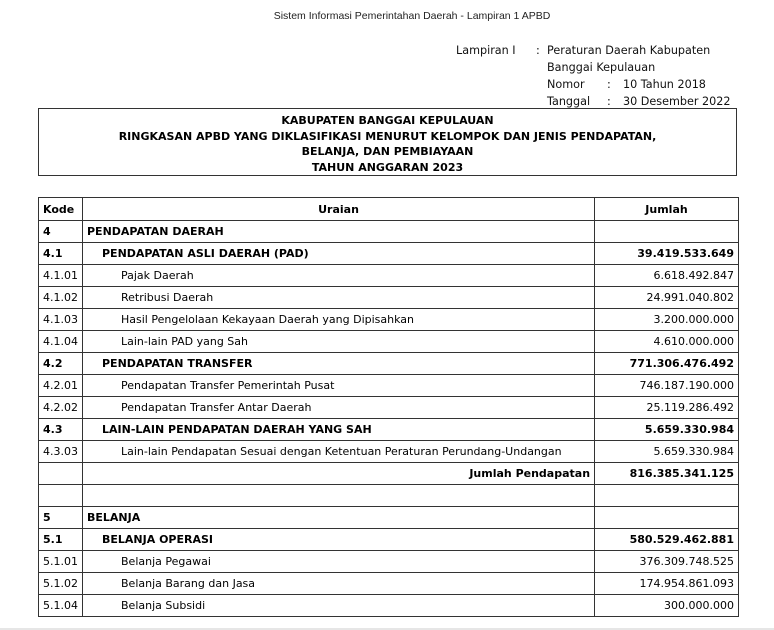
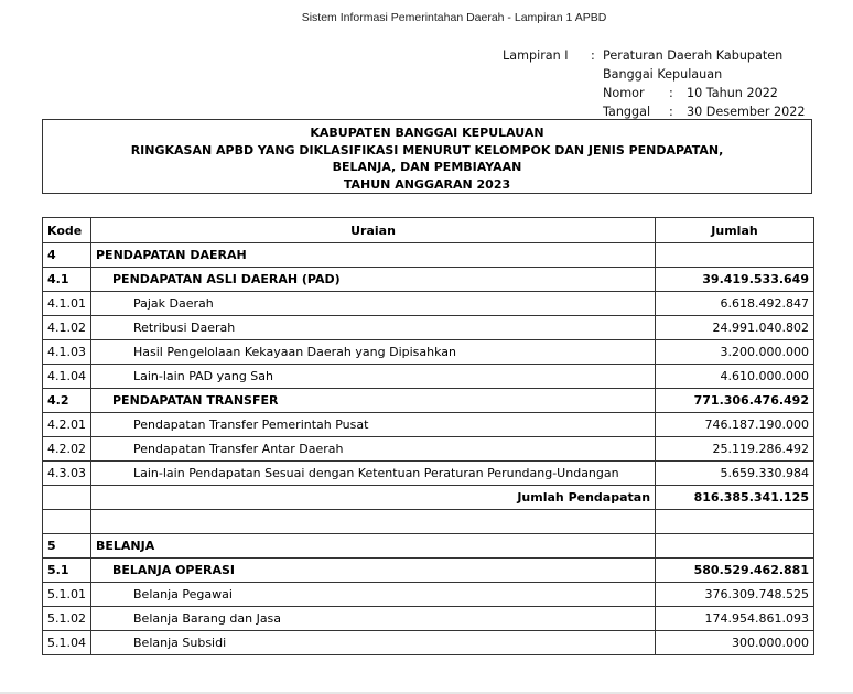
  Sistem Informasi Pemerintahan Daerah - Lampiran 1 APBD
  Lampiran I
  :
  Peraturan Daerah Kabupaten
  Banggai Kepulauan
  Nomor
  :
- 10 Tahun 2018
+ 10 Tahun 2022
  Tanggal
  :
  30 Desember 2022
  KABUPATEN BANGGAI KEPULAUAN
  RINGKASAN APBD YANG DIKLASIFIKASI MENURUT KELOMPOK DAN JENIS PENDAPATAN,
  BELANJA, DAN PEMBIAYAAN
  TAHUN ANGGARAN 2023
  Kode	Uraian	Jumlah
  4	PENDAPATAN DAERAH
  4.1	PENDAPATAN ASLI DAERAH (PAD)	39.419.533.649
  4.1.01	Pajak Daerah	6.618.492.847
  4.1.02	Retribusi Daerah	24.991.040.802
  4.1.03	Hasil Pengelolaan Kekayaan Daerah yang Dipisahkan	3.200.000.000
  4.1.04	Lain-lain PAD yang Sah	4.610.000.000
  4.2	PENDAPATAN TRANSFER	771.306.476.492
  4.2.01	Pendapatan Transfer Pemerintah Pusat	746.187.190.000
  4.2.02	Pendapatan Transfer Antar Daerah	25.119.286.492
- 4.3	LAIN-LAIN PENDAPATAN DAERAH YANG SAH	5.659.330.984
  4.3.03	Lain-lain Pendapatan Sesuai dengan Ketentuan Peraturan Perundang-Undangan	5.659.330.984
  	Jumlah Pendapatan	816.385.341.125
  5	BELANJA
  5.1	BELANJA OPERASI	580.529.462.881
  5.1.01	Belanja Pegawai	376.309.748.525
  5.1.02	Belanja Barang dan Jasa	174.954.861.093
  5.1.04	Belanja Subsidi	300.000.000
